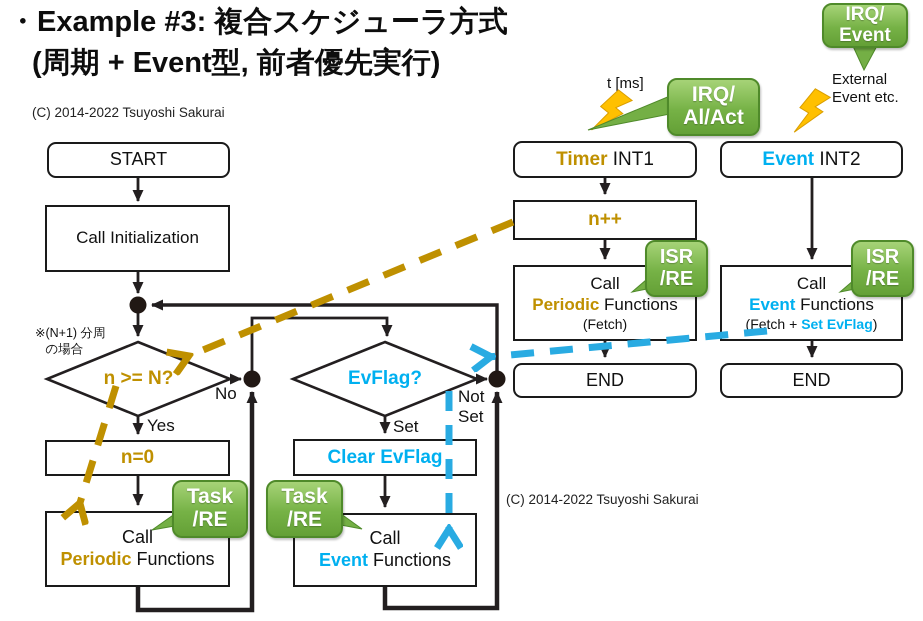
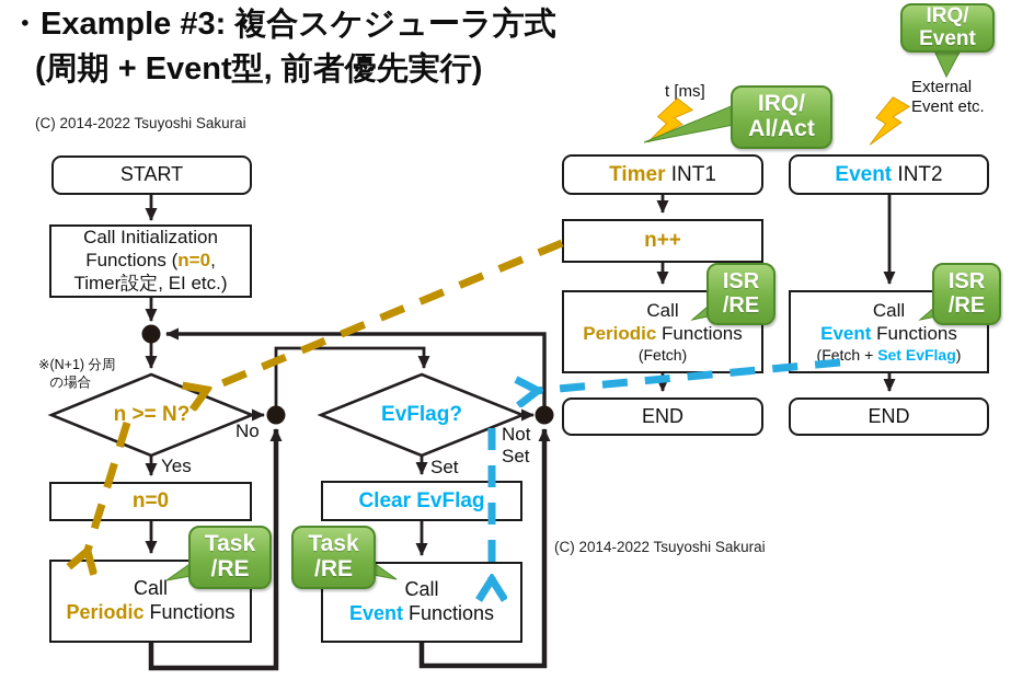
  ・Example #3: 複合スケジューラ方式
  (周期 + Event型, 前者優先実行)
  (C) 2014-2022 Tsuyoshi Sakurai
  (C) 2014-2022 Tsuyoshi Sakurai
  t [ms]
  External
  Event etc.
  ※(N+1) 分周
  の場合
  START
  Call Initialization
+ Functions (n=0,
+ Timer設定, EI etc.)
  n >= N?
  n=0
  Call
  Periodic Functions
  EvFlag?
  Clear EvFlag
  Call
  Event Functions
  Timer INT1
  n++
  Call
  Periodic Functions
  (Fetch)
  END
  Event INT2
  Call
  Event Functions
  (Fetch + Set EvFlag)
  END
  No
  Yes
  Set
  Not
  Set
  Task
  /RE
  Task
  /RE
  ISR
  /RE
  ISR
  /RE
  IRQ/
  Al/Act
  IRQ/
  Event
